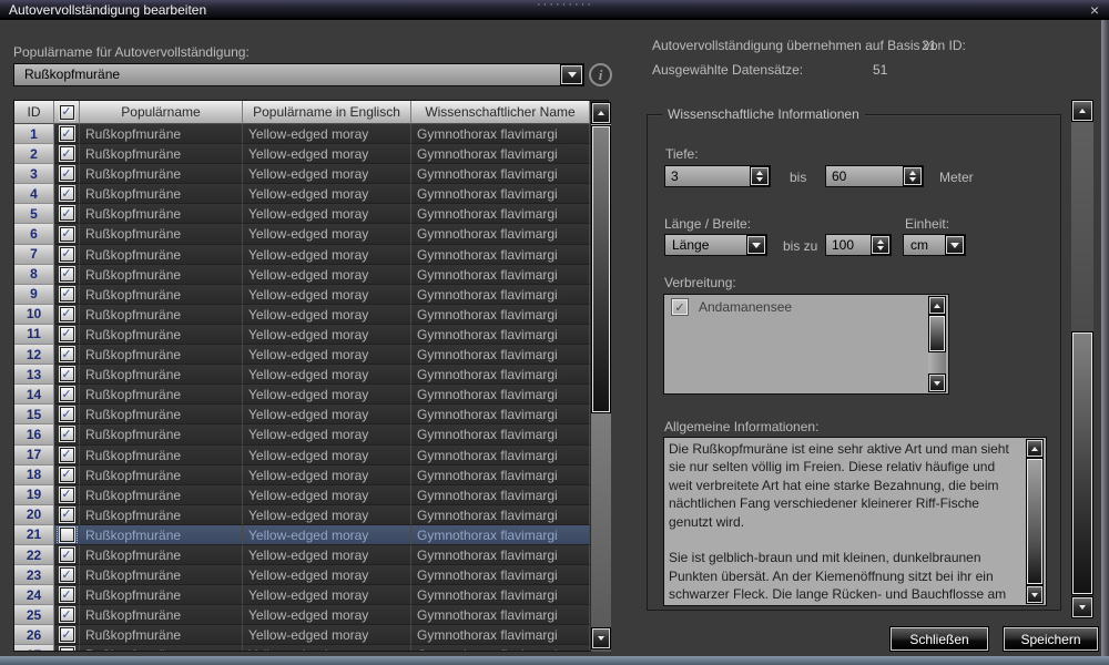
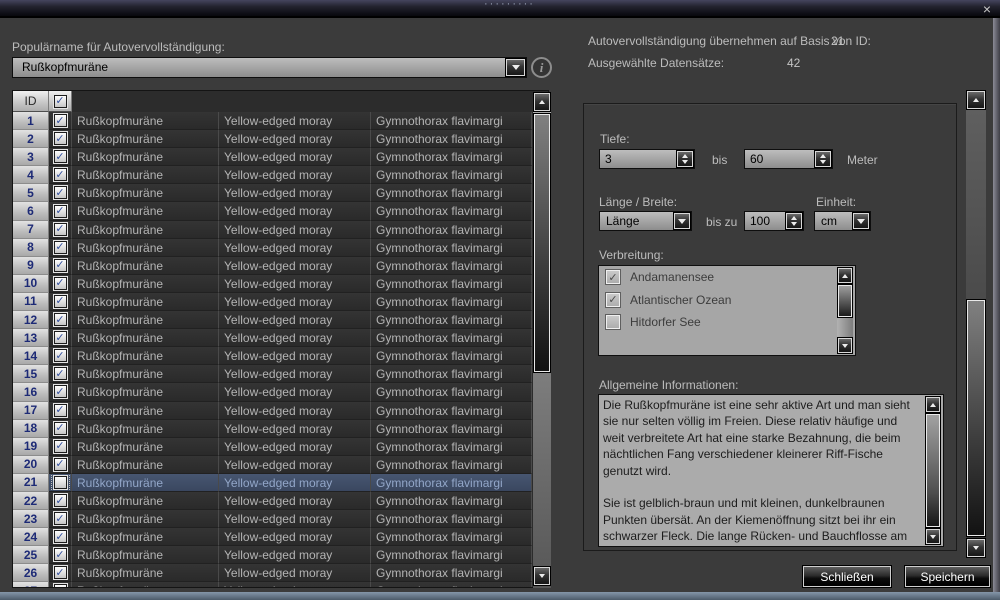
- Autovervollständigung bearbeiten
  ·········
  ×
  Populärname für Autovervollständigung:
  Rußkopfmuräne
  i
  Autovervollständigung übernehmen auf Basis von ID:
  21
  Ausgewählte Datensätze:
- 51
+ 42
  ID
- Populärname
- Populärname in Englisch
- Wissenschaftlicher Name
  1
  Rußkopfmuräne
  Yellow-edged moray
  Gymnothorax flavimargi
  2
  Rußkopfmuräne
  Yellow-edged moray
  Gymnothorax flavimargi
  3
  Rußkopfmuräne
  Yellow-edged moray
  Gymnothorax flavimargi
  4
  Rußkopfmuräne
  Yellow-edged moray
  Gymnothorax flavimargi
  5
  Rußkopfmuräne
  Yellow-edged moray
  Gymnothorax flavimargi
  6
  Rußkopfmuräne
  Yellow-edged moray
  Gymnothorax flavimargi
  7
  Rußkopfmuräne
  Yellow-edged moray
  Gymnothorax flavimargi
  8
  Rußkopfmuräne
  Yellow-edged moray
  Gymnothorax flavimargi
  9
  Rußkopfmuräne
  Yellow-edged moray
  Gymnothorax flavimargi
  10
  Rußkopfmuräne
  Yellow-edged moray
  Gymnothorax flavimargi
  11
  Rußkopfmuräne
  Yellow-edged moray
  Gymnothorax flavimargi
  12
  Rußkopfmuräne
  Yellow-edged moray
  Gymnothorax flavimargi
  13
  Rußkopfmuräne
  Yellow-edged moray
  Gymnothorax flavimargi
  14
  Rußkopfmuräne
  Yellow-edged moray
  Gymnothorax flavimargi
  15
  Rußkopfmuräne
  Yellow-edged moray
  Gymnothorax flavimargi
  16
  Rußkopfmuräne
  Yellow-edged moray
  Gymnothorax flavimargi
  17
  Rußkopfmuräne
  Yellow-edged moray
  Gymnothorax flavimargi
  18
  Rußkopfmuräne
  Yellow-edged moray
  Gymnothorax flavimargi
  19
  Rußkopfmuräne
  Yellow-edged moray
  Gymnothorax flavimargi
  20
  Rußkopfmuräne
  Yellow-edged moray
  Gymnothorax flavimargi
  21
  Rußkopfmuräne
  Yellow-edged moray
  Gymnothorax flavimargi
  22
  Rußkopfmuräne
  Yellow-edged moray
  Gymnothorax flavimargi
  23
  Rußkopfmuräne
  Yellow-edged moray
  Gymnothorax flavimargi
  24
  Rußkopfmuräne
  Yellow-edged moray
  Gymnothorax flavimargi
  25
  Rußkopfmuräne
  Yellow-edged moray
  Gymnothorax flavimargi
  26
  Rußkopfmuräne
  Yellow-edged moray
  Gymnothorax flavimargi
- Wissenschaftliche Informationen
  Tiefe:
  3
  bis
  60
  Meter
  Länge / Breite:
  Länge
  bis zu
  100
  Einheit:
  cm
  Verbreitung:
  Andamanensee
+ Atlantischer Ozean
+ Hitdorfer See
  Allgemeine Informationen:
  Die Rußkopfmuräne ist eine sehr aktive Art und man sieht sie nur selten völlig im Freien. Diese relativ häufige und weit verbreitete Art hat eine starke Bezahnung, die beim nächtlichen Fang verschiedener kleinerer Riff-Fische genutzt wird.
  Sie ist gelblich-braun und mit kleinen, dunkelbraunen Punkten übersät. An der Kiemenöffnung sitzt bei ihr ein schwarzer Fleck. Die lange Rücken- und Bauchflosse am
  Schließen
  Speichern
